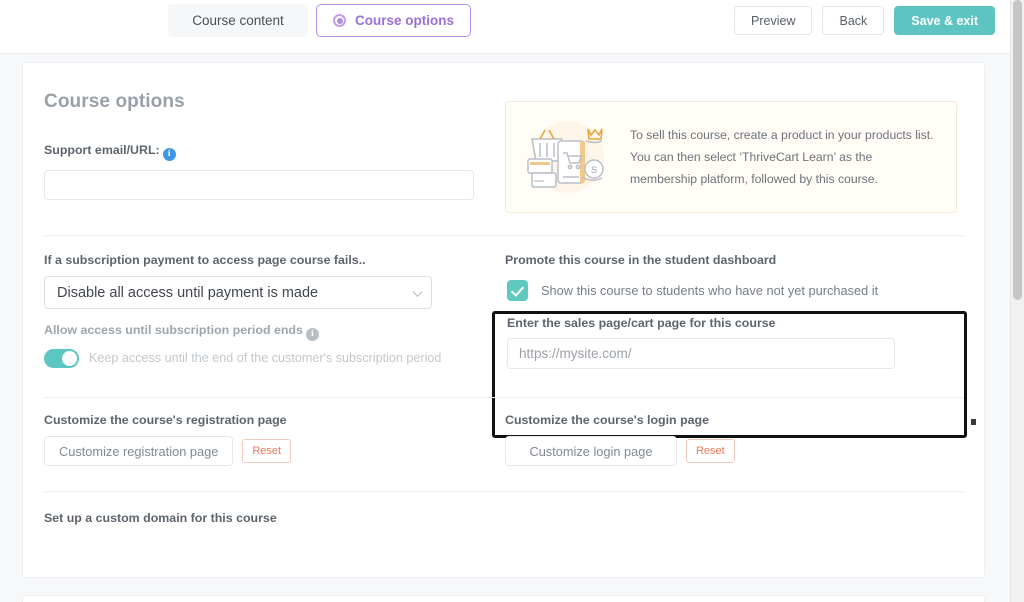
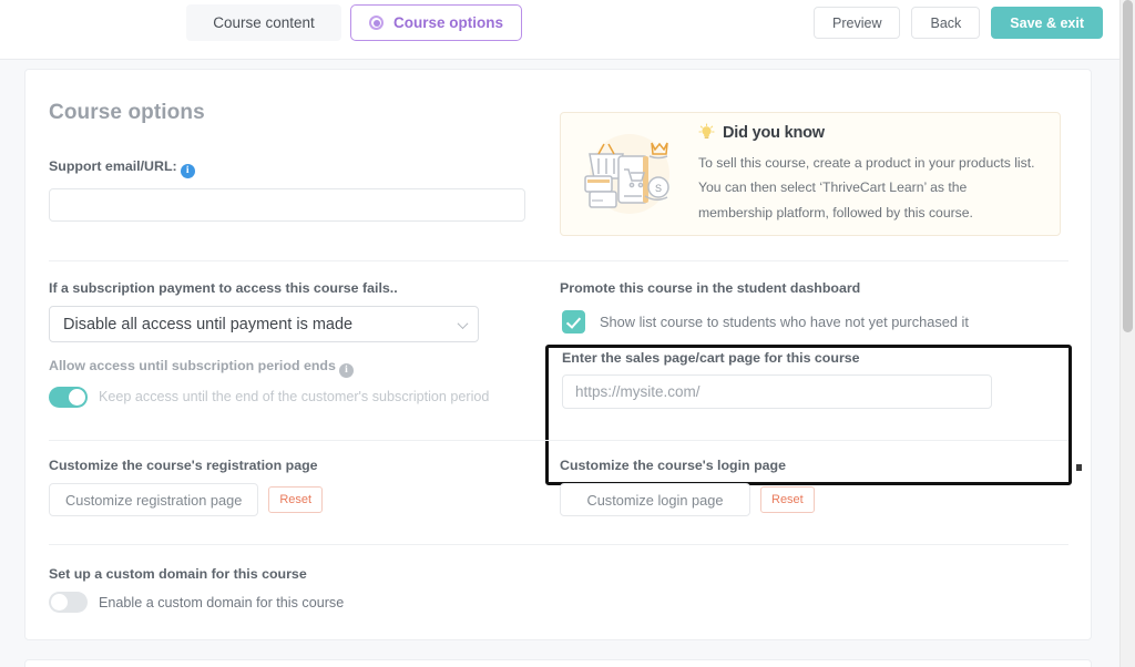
  Course content
  Course options
  Preview
  Back
  Save & exit
  Course options
  Support email/URL: i
  S
+ Did you know
  To sell this course, create a product in your products list. You can then select ‘ThriveCart Learn’ as the membership platform, followed by this course.
- If a subscription payment to access page course fails..
+ If a subscription payment to access this course fails..
  Disable all access until payment is made
  Allow access until subscription period ends i
  Keep access until the end of the customer's subscription period
  Promote this course in the student dashboard
- Show this course to students who have not yet purchased it
+ Show list course to students who have not yet purchased it
  Enter the sales page/cart page for this course
  https://mysite.com/
  Customize the course's registration page
  Customize registration page
  Reset
  Customize the course's login page
  Customize login page
  Reset
  Set up a custom domain for this course
+ Enable a custom domain for this course
